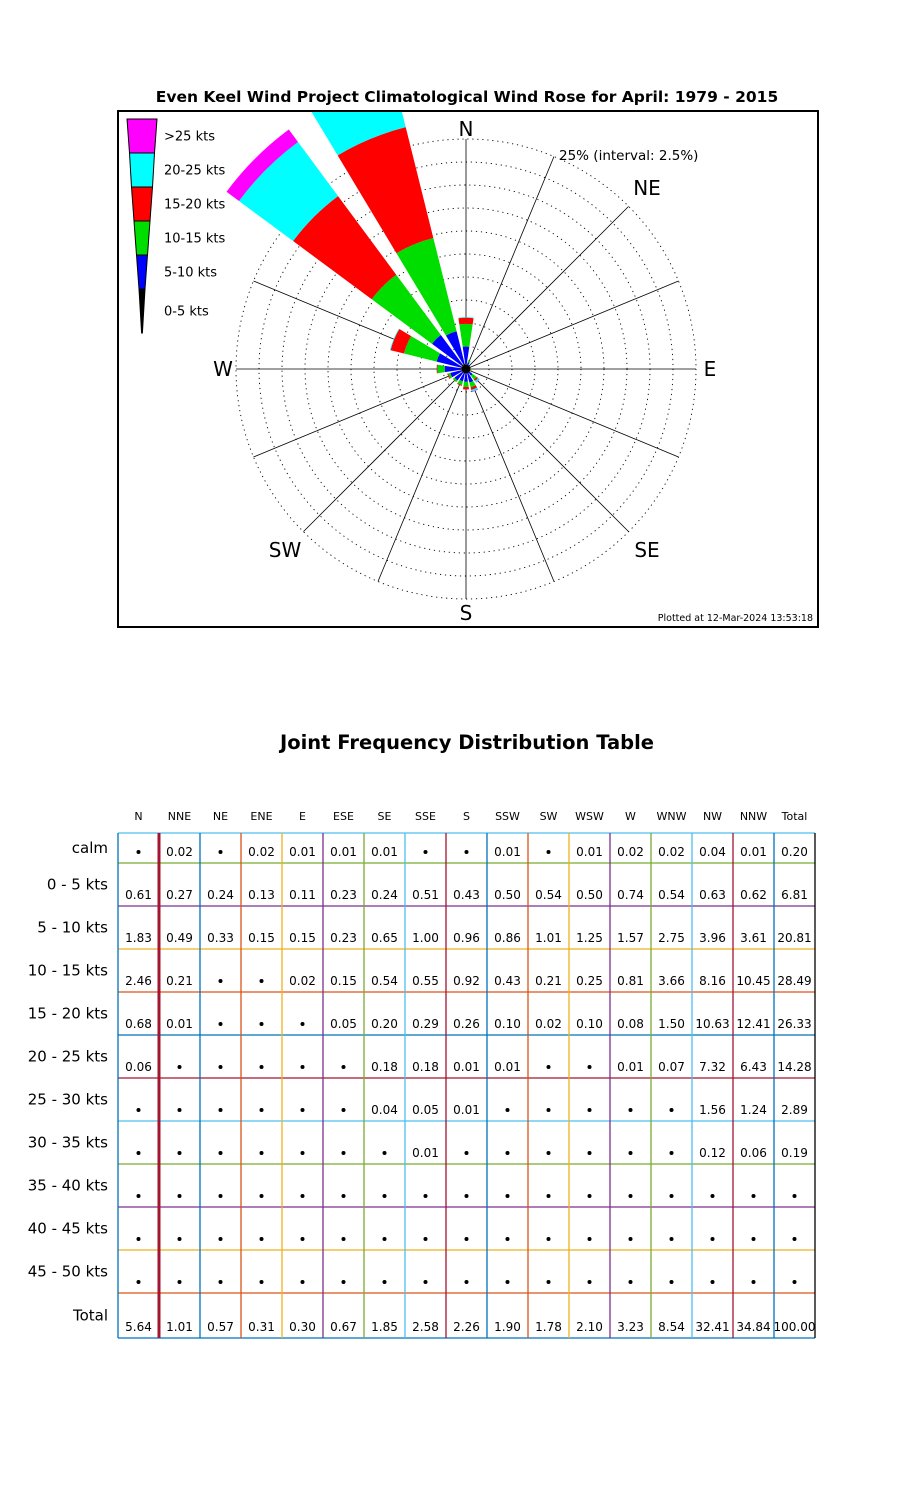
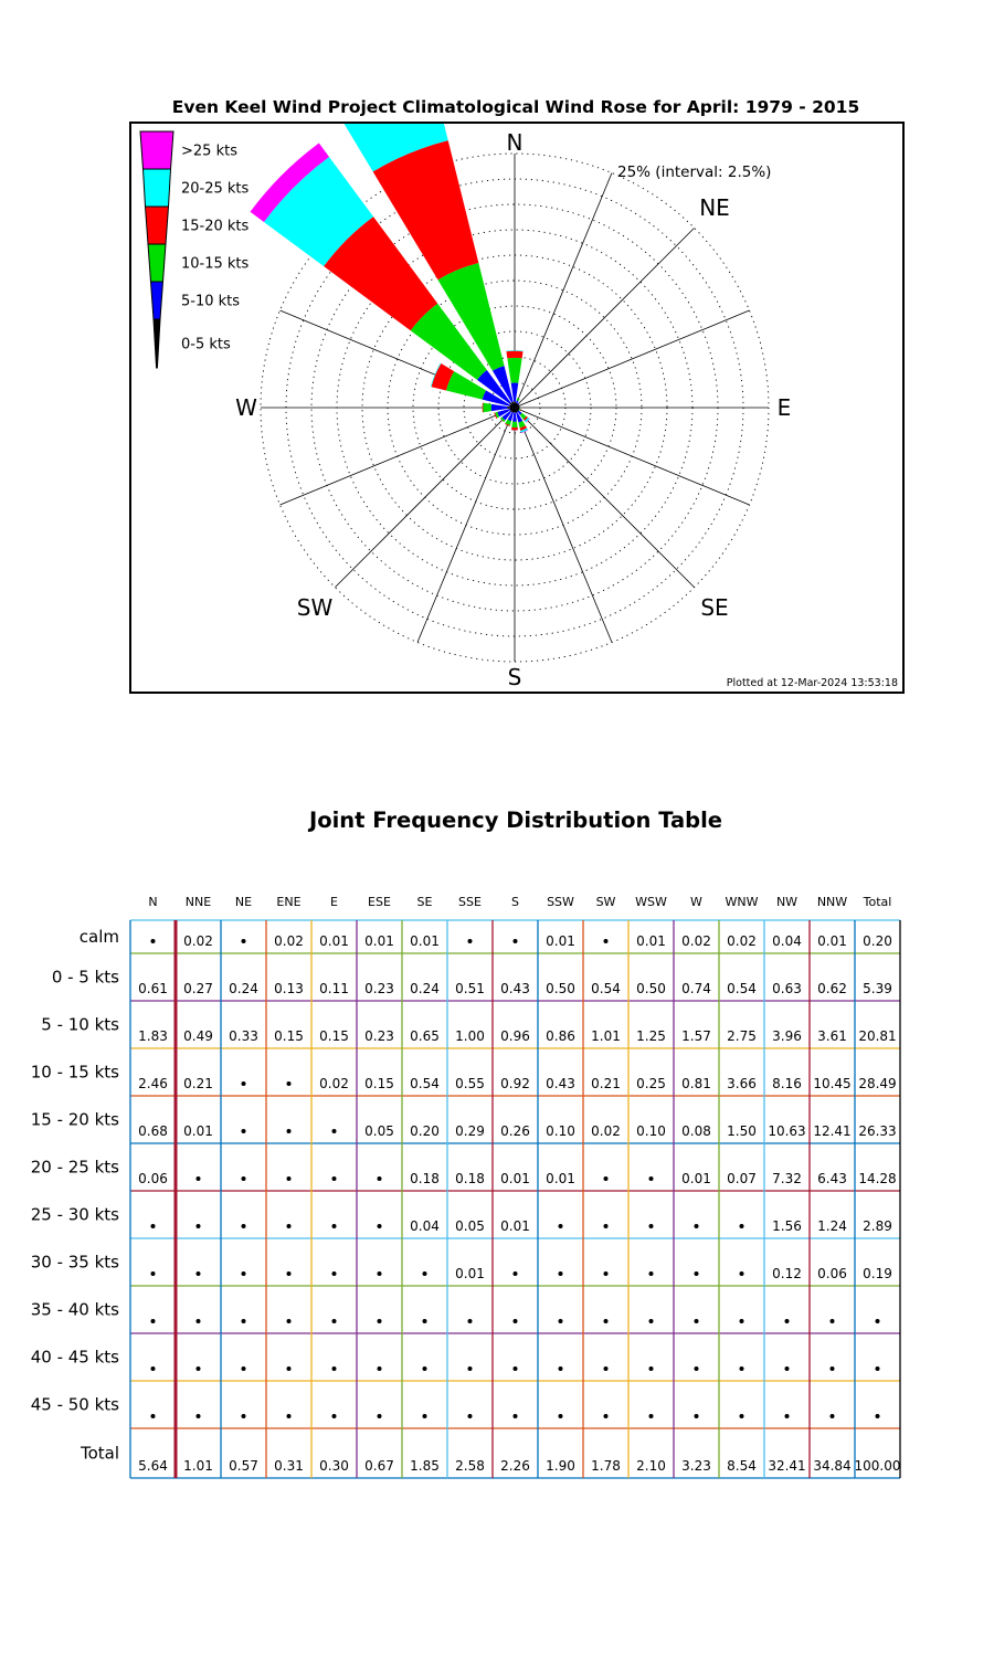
  Even Keel Wind Project Climatological Wind Rose for April: 1979 - 2015
  N
  NE
  E
  SE
  S
  SW
  W
  25% (interval: 2.5%)
  Plotted at 12-Mar-2024 13:53:18
  >25 kts
  20-25 kts
  15-20 kts
  10-15 kts
  5-10 kts
  0-5 kts
  Joint Frequency Distribution Table
  N
  NNE
  NE
  ENE
  E
  ESE
  SE
  SSE
  S
  SSW
  SW
  WSW
  W
  WNW
  NW
  NNW
  Total
  calm
  0.02
  0.02
  0.01
  0.01
  0.01
  0.01
  0.01
  0.02
  0.02
  0.04
  0.01
  0.20
  0 - 5 kts
  0.61
  0.27
  0.24
  0.13
  0.11
  0.23
  0.24
  0.51
  0.43
  0.50
  0.54
  0.50
  0.74
  0.54
  0.63
  0.62
- 6.81
+ 5.39
  5 - 10 kts
  1.83
  0.49
  0.33
  0.15
  0.15
  0.23
  0.65
  1.00
  0.96
  0.86
  1.01
  1.25
  1.57
  2.75
  3.96
  3.61
  20.81
  10 - 15 kts
  2.46
  0.21
  0.02
  0.15
  0.54
  0.55
  0.92
  0.43
  0.21
  0.25
  0.81
  3.66
  8.16
  10.45
  28.49
  15 - 20 kts
  0.68
  0.01
  0.05
  0.20
  0.29
  0.26
  0.10
  0.02
  0.10
  0.08
  1.50
  10.63
  12.41
  26.33
  20 - 25 kts
  0.06
  0.18
  0.18
  0.01
  0.01
  0.01
  0.07
  7.32
  6.43
  14.28
  25 - 30 kts
  0.04
  0.05
  0.01
  1.56
  1.24
  2.89
  30 - 35 kts
  0.01
  0.12
  0.06
  0.19
  35 - 40 kts
  40 - 45 kts
  45 - 50 kts
  Total
  5.64
  1.01
  0.57
  0.31
  0.30
  0.67
  1.85
  2.58
  2.26
  1.90
  1.78
  2.10
  3.23
  8.54
  32.41
  34.84
  100.00
